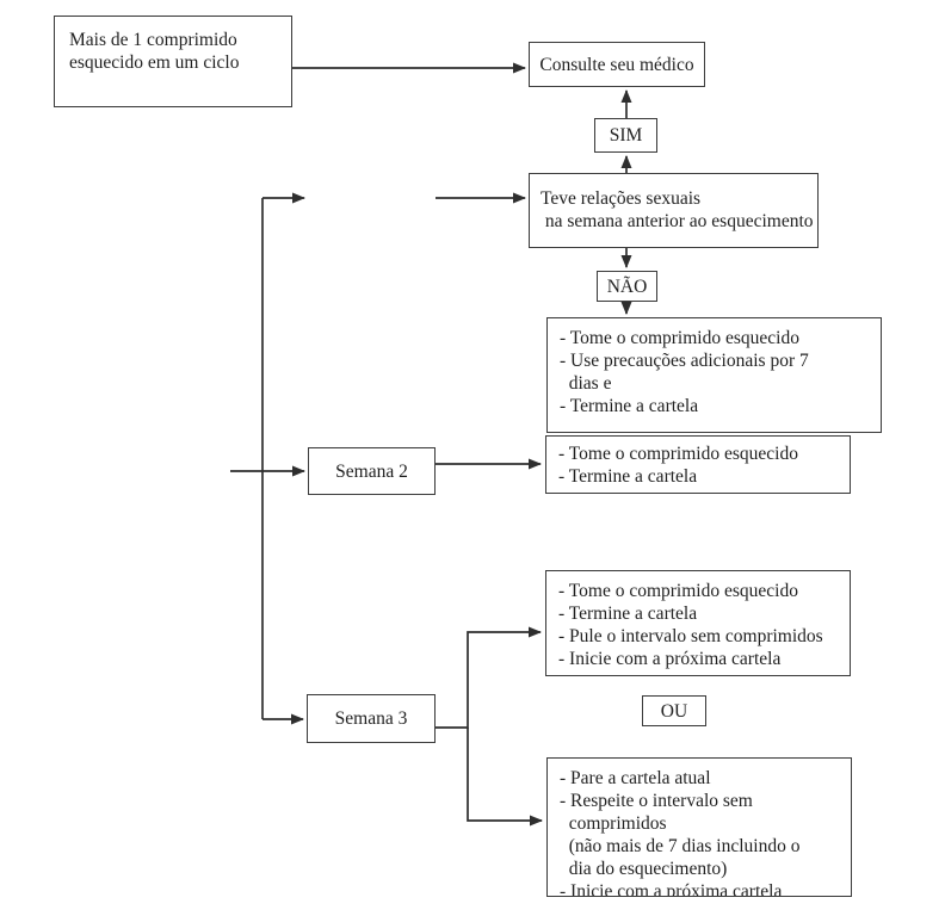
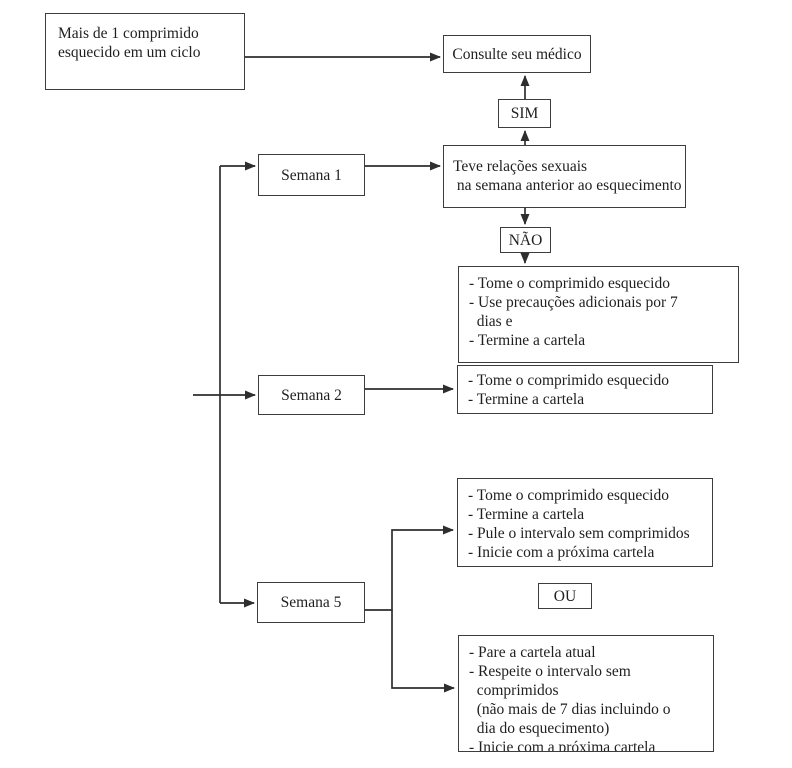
  Mais de 1 comprimido
  esquecido em um ciclo
  Consulte seu médico
  SIM
+ Semana 1
  Teve relações sexuais
  na semana anterior ao esquecimento
  NÃO
  - Tome o comprimido esquecido
  - Use precauções adicionais por 7
  dias e
  - Termine a cartela
  Semana 2
  - Tome o comprimido esquecido
  - Termine a cartela
- Semana 3
+ Semana 5
  - Tome o comprimido esquecido
  - Termine a cartela
  - Pule o intervalo sem comprimidos
  - Inicie com a próxima cartela
  OU
  - Pare a cartela atual
  - Respeite o intervalo sem
  comprimidos
  (não mais de 7 dias incluindo o
  dia do esquecimento)
  - Inicie com a próxima cartela
